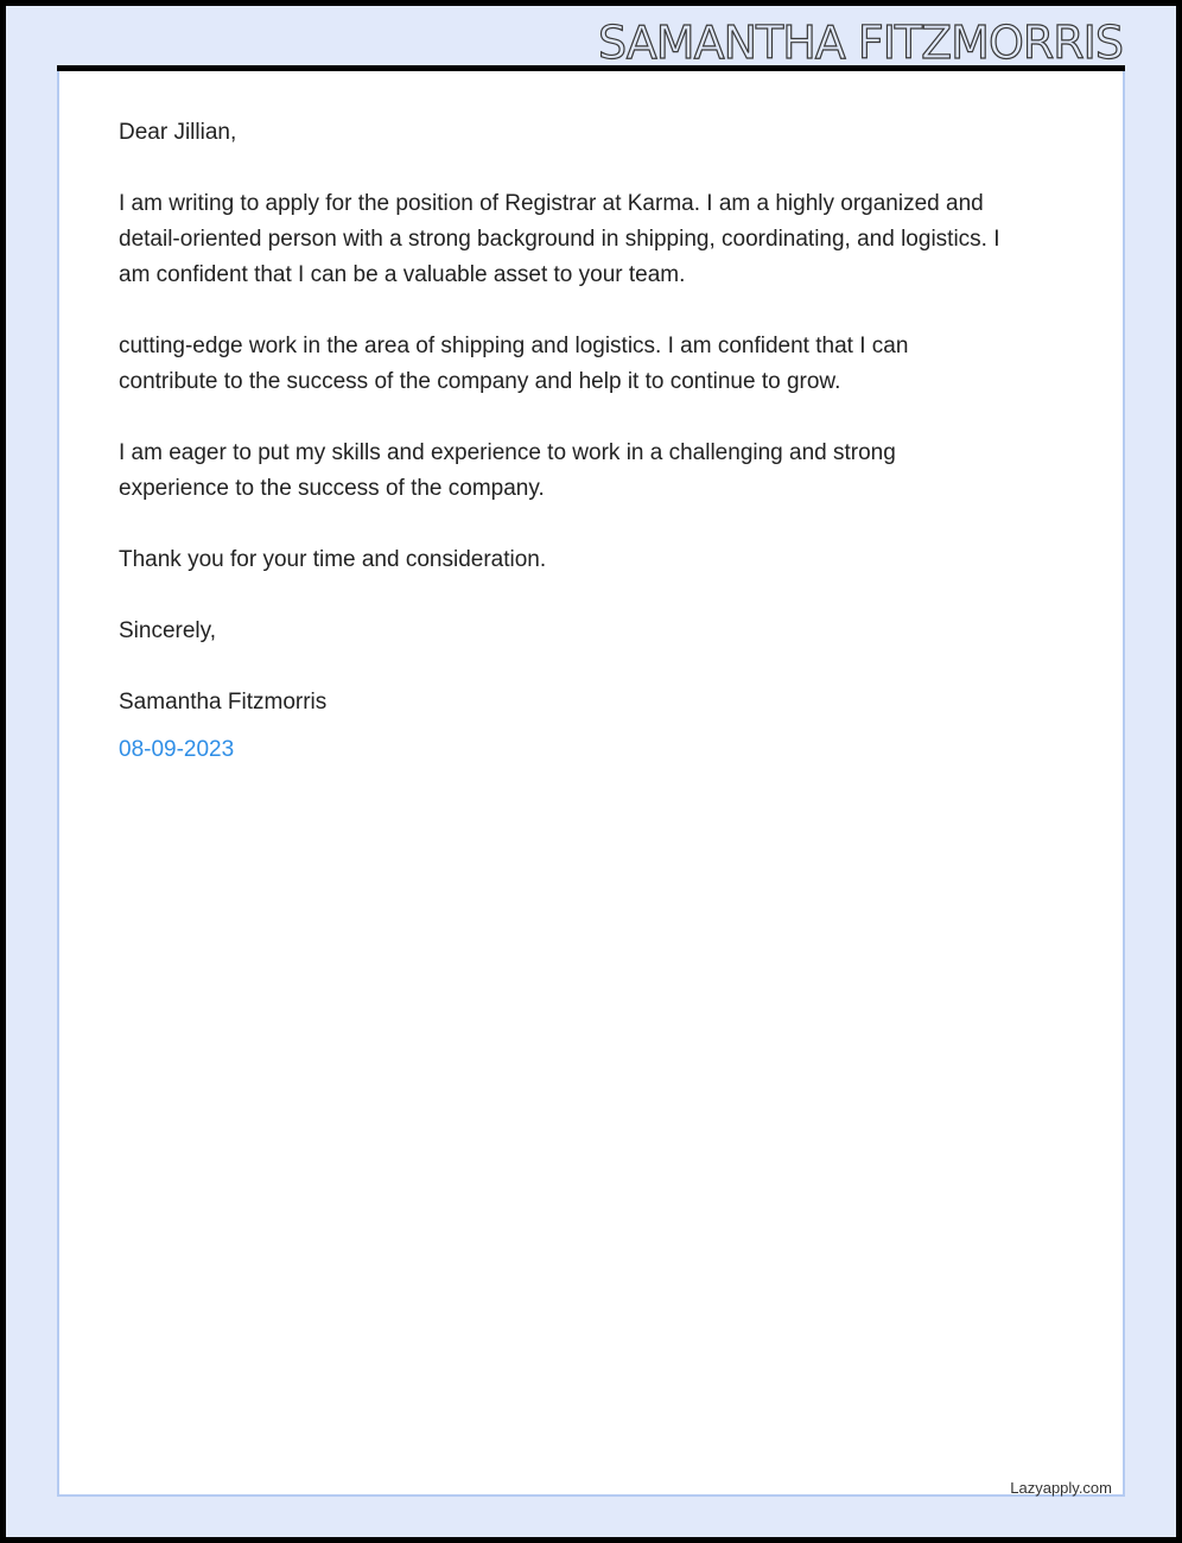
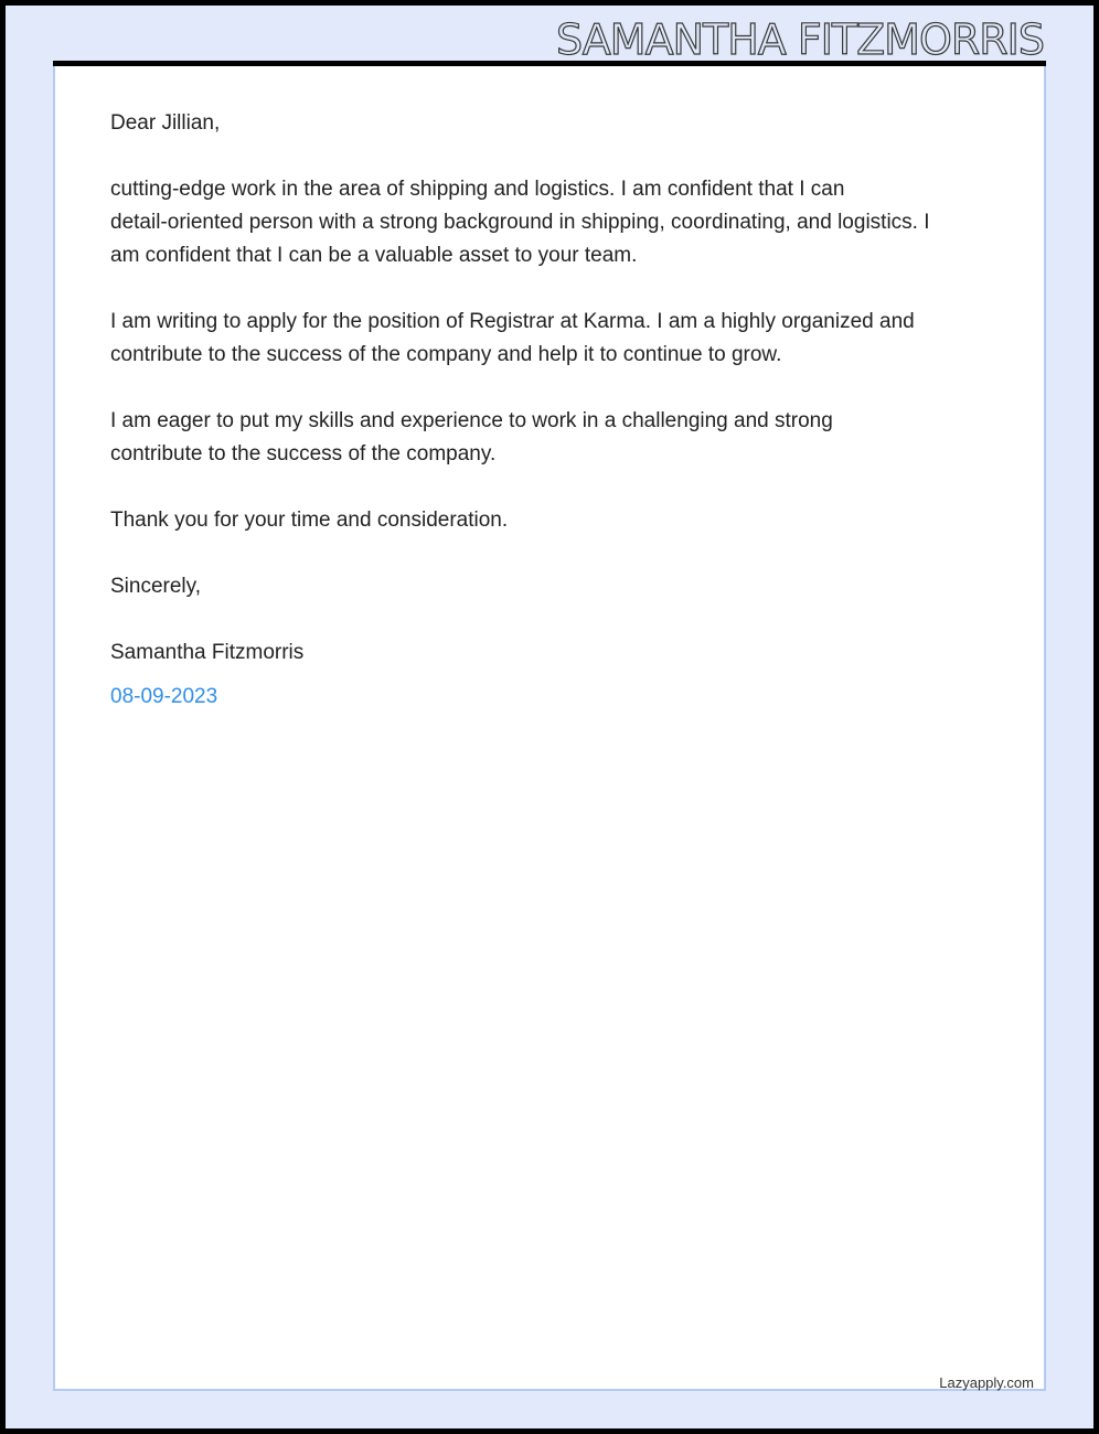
  SAMANTHA FITZMORRIS
  Dear Jillian,
- I am writing to apply for the position of Registrar at Karma. I am a highly organized and
+ cutting-edge work in the area of shipping and logistics. I am confident that I can
  detail-oriented person with a strong background in shipping, coordinating, and logistics. I
  am confident that I can be a valuable asset to your team.
- cutting-edge work in the area of shipping and logistics. I am confident that I can
+ I am writing to apply for the position of Registrar at Karma. I am a highly organized and
  contribute to the success of the company and help it to continue to grow.
  I am eager to put my skills and experience to work in a challenging and strong
- experience to the success of the company.
+ contribute to the success of the company.
  Thank you for your time and consideration.
  Sincerely,
  Samantha Fitzmorris
  08-09-2023
  Lazyapply.com
